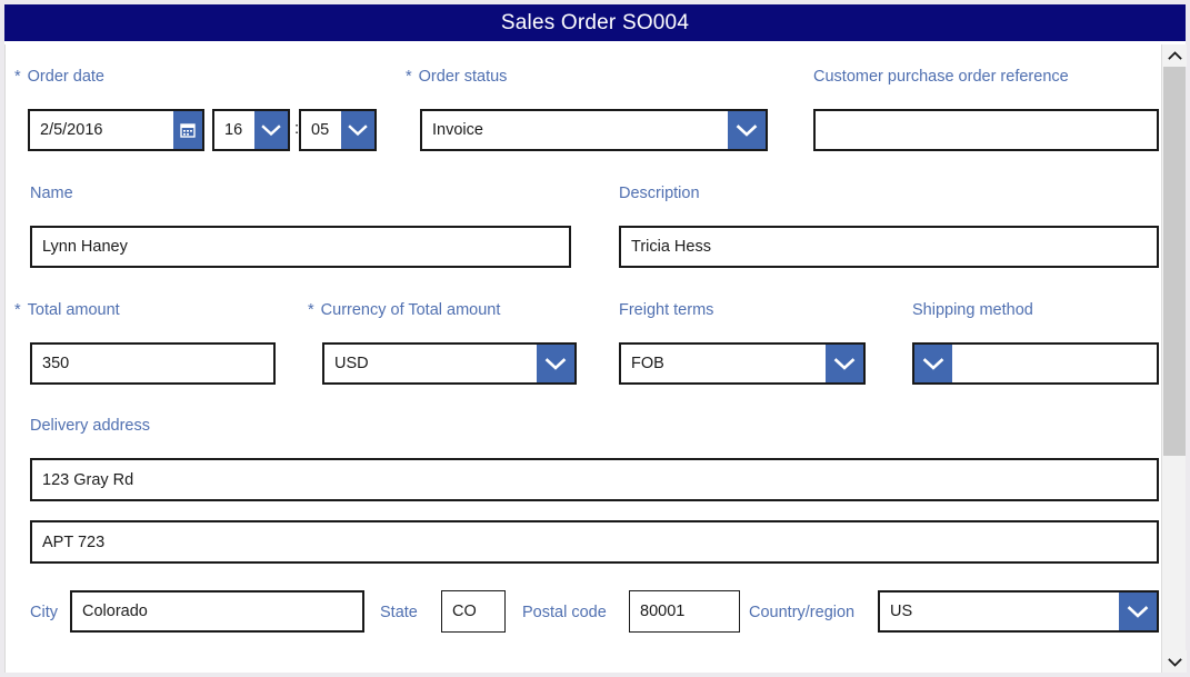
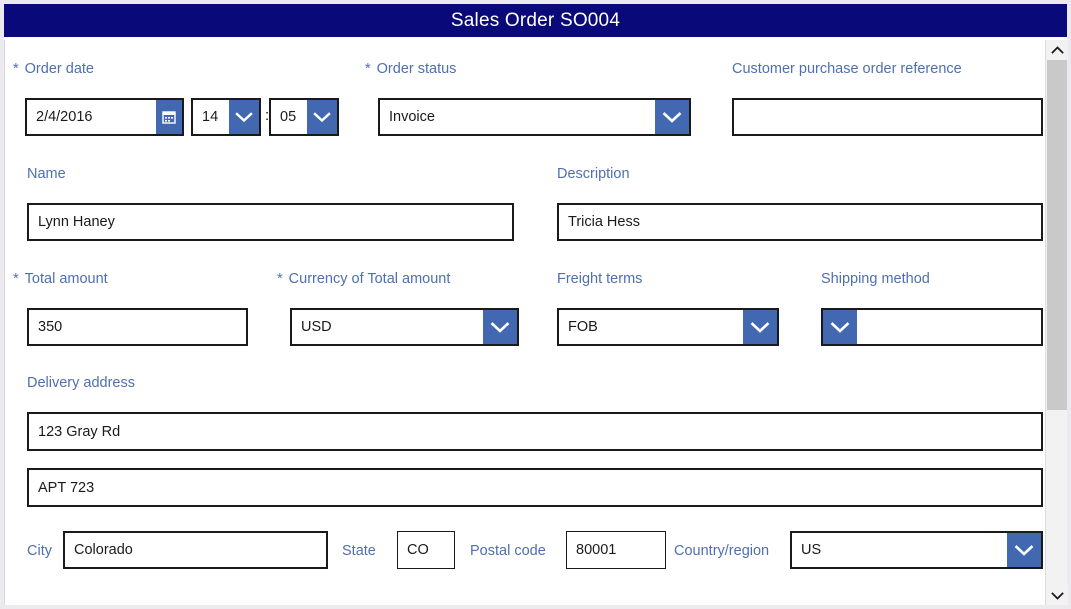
  Sales Order SO004
  * Order date
- 2/5/2016
+ 2/4/2016
- 16
+ 14
  :
  05
  * Order status
  Invoice
  Customer purchase order reference
  Name
  Lynn Haney
  Description
  Tricia Hess
  * Total amount
  350
  * Currency of Total amount
  USD
  Freight terms
  FOB
  Shipping method
  Delivery address
  123 Gray Rd
  APT 723
  City
  Colorado
  State
  CO
  Postal code
  80001
  Country/region
  US
